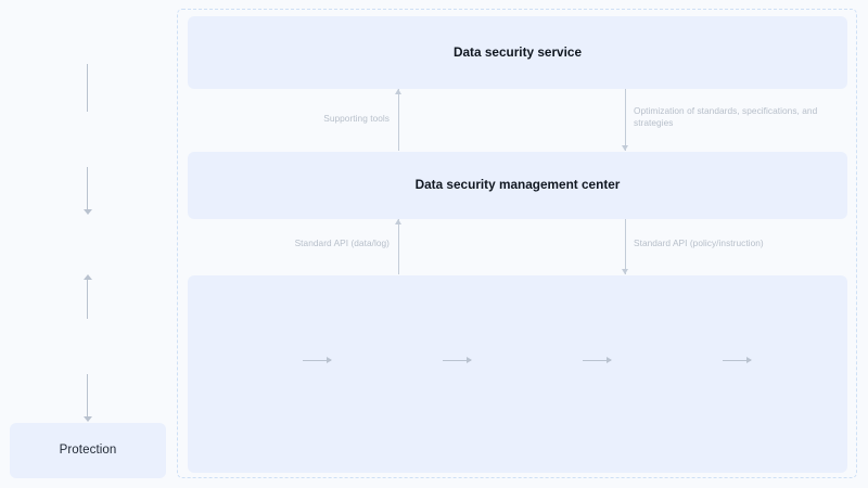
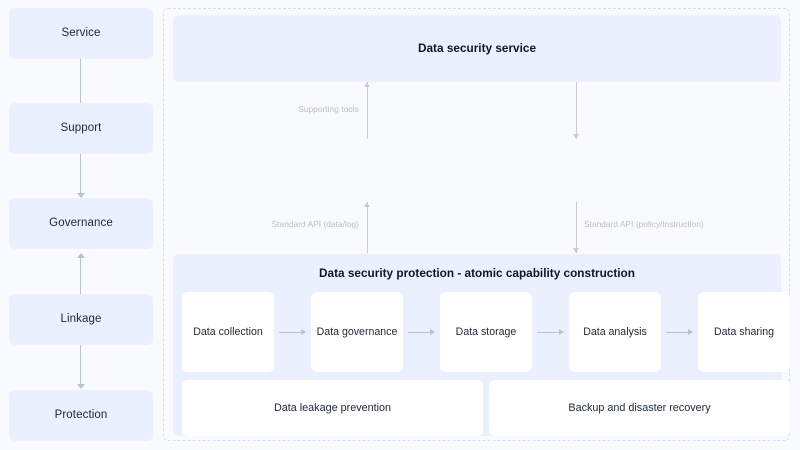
+ Service
+ Support
+ Governance
+ Linkage
  Protection
  Data security service
  Supporting tools
- Optimization of standards, specifications, and strategies
- Data security management center
  Standard API (data/log)
  Standard API (policy/instruction)
+ Data security protection - atomic capability construction
+ Data collection
+ Data governance
+ Data storage
+ Data analysis
+ Data sharing
+ Data leakage prevention
+ Backup and disaster recovery
